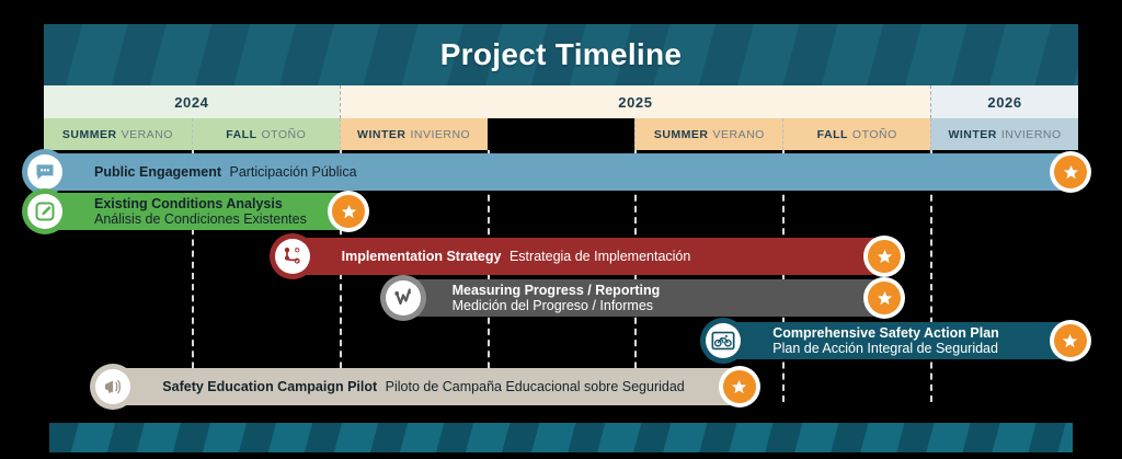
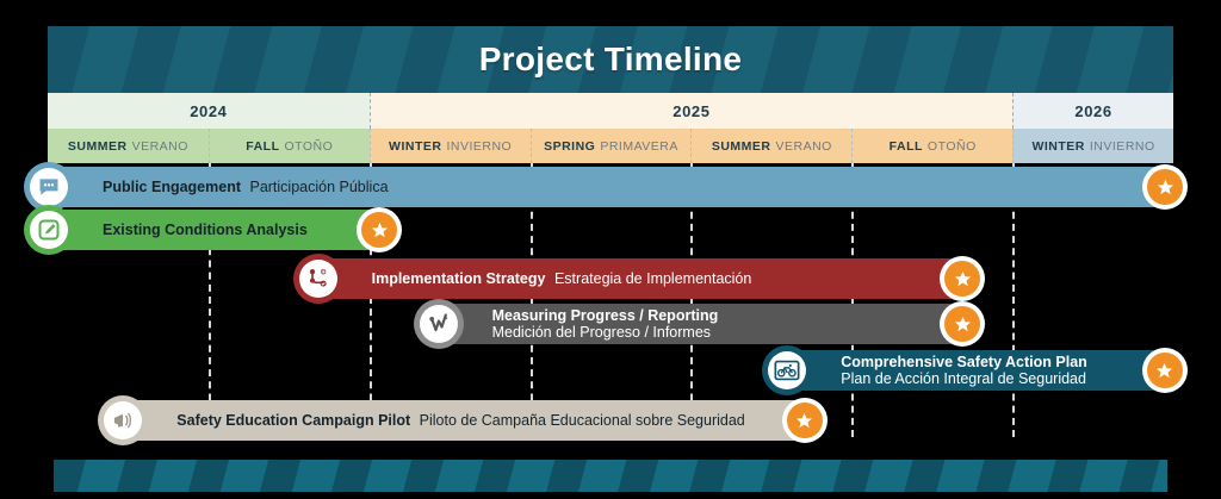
  Project Timeline
  2024
  2025
  2026
  SUMMER
  VERANO
  FALL
  OTOÑO
  WINTER
  INVIERNO
+ SPRING
+ PRIMAVERA
  SUMMER
  VERANO
  FALL
  OTOÑO
  WINTER
  INVIERNO
  Public Engagement Participación Pública
  Existing Conditions Analysis
- Análisis de Condiciones Existentes
  Implementation Strategy Estrategia de Implementación
  Measuring Progress / Reporting
  Medición del Progreso / Informes
  Comprehensive Safety Action Plan
  Plan de Acción Integral de Seguridad
  Safety Education Campaign Pilot Piloto de Campaña Educacional sobre Seguridad
